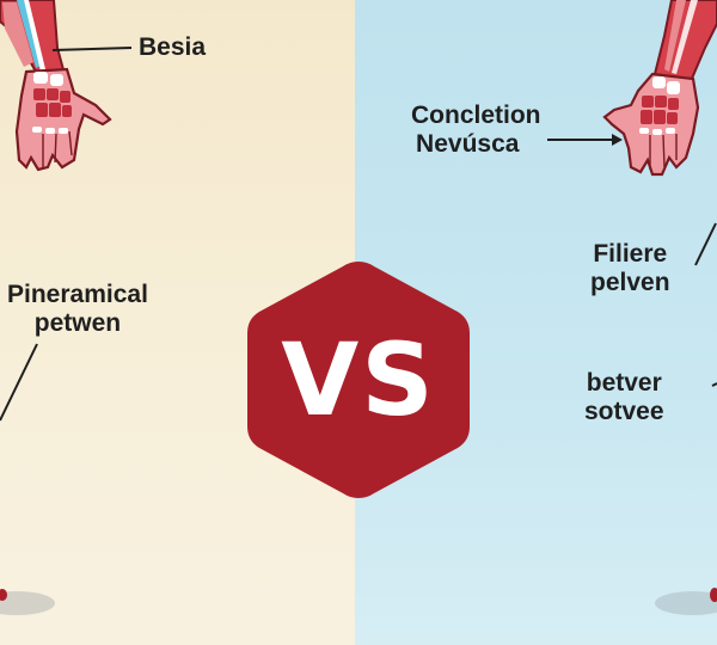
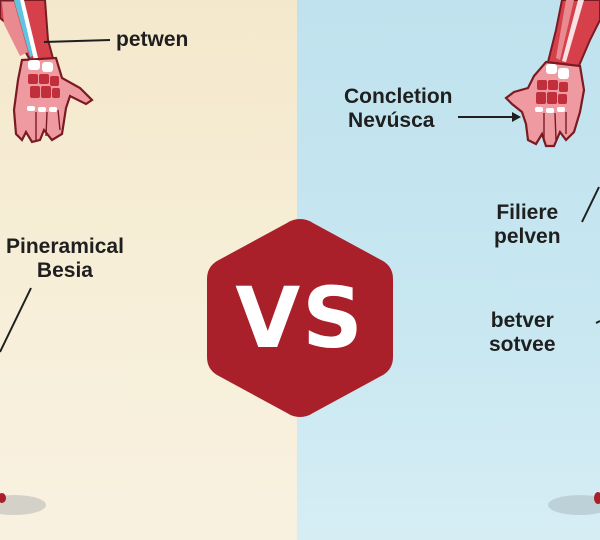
- Besia
+ petwen
  Pineramical
- petwen
+ Besia
  Concletion
  Nevúsca
  Filiere
  pelven
  betver
  sotvee
  VS
